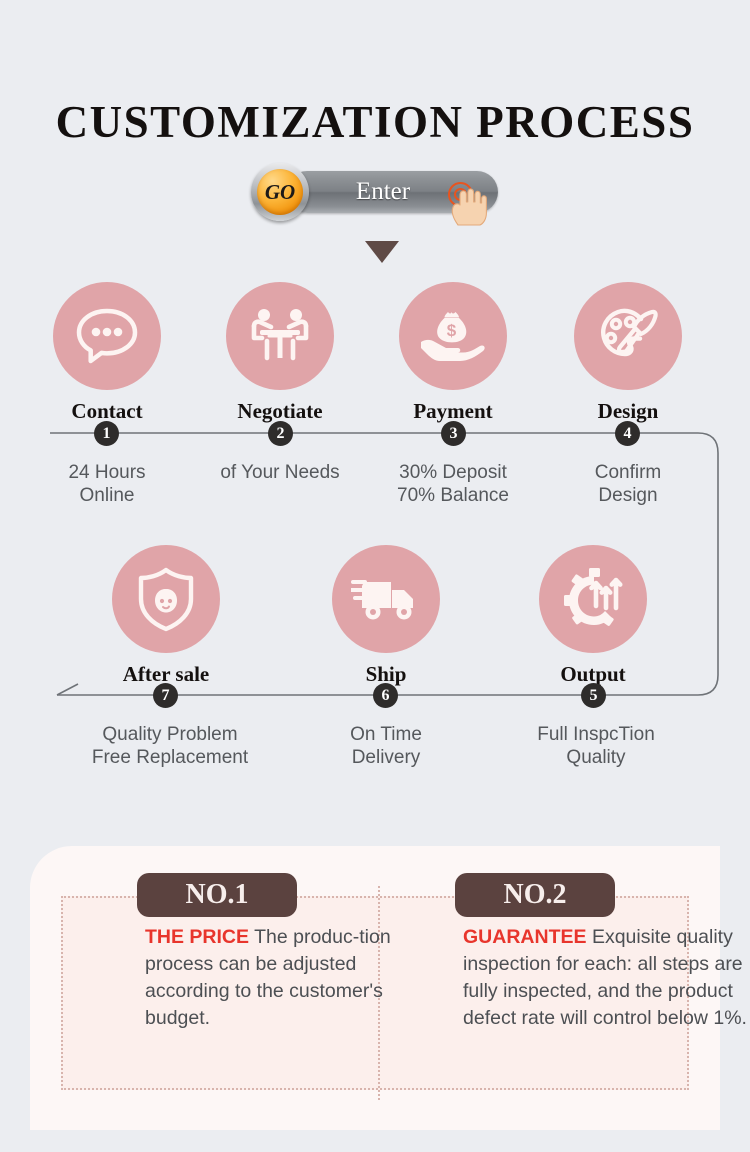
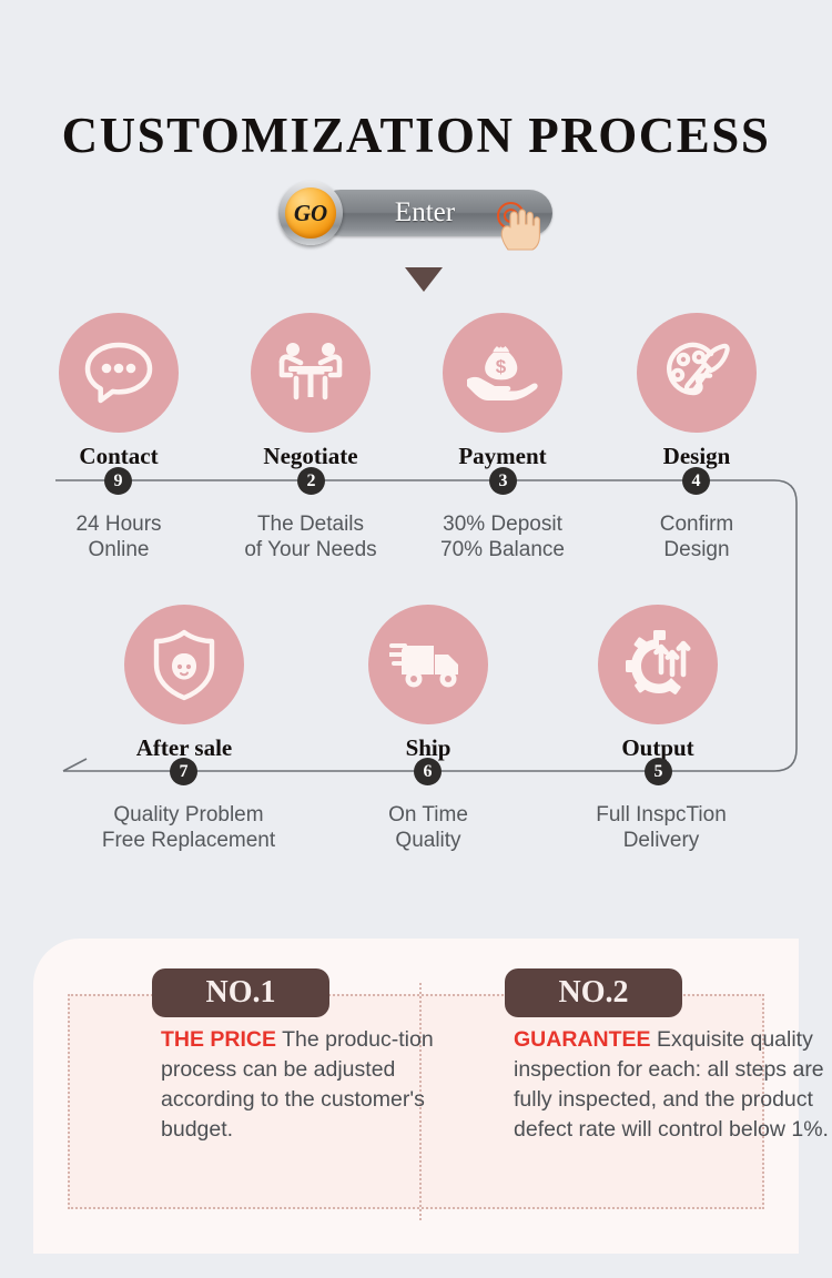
  CUSTOMIZATION PROCESS
  Enter
  GO
  Contact
  Negotiate
  $
  Payment
  Design
- 1
+ 9
  2
  3
  4
  24 Hours
  Online
+ The Details
  of Your Needs
  30% Deposit
  70% Balance
  Confirm
  Design
  After sale
  Ship
  Output
  7
  6
  5
  Quality Problem
  Free Replacement
  On Time
- Delivery
+ Quality
  Full InspcTion
- Quality
+ Delivery
  NO.1
  NO.2
  THE PRICE The produc-tion process can be adjusted according to the customer's budget.
  GUARANTEE Exquisite quality inspection for each: all steps are fully inspected, and the product defect rate will control below 1%.
